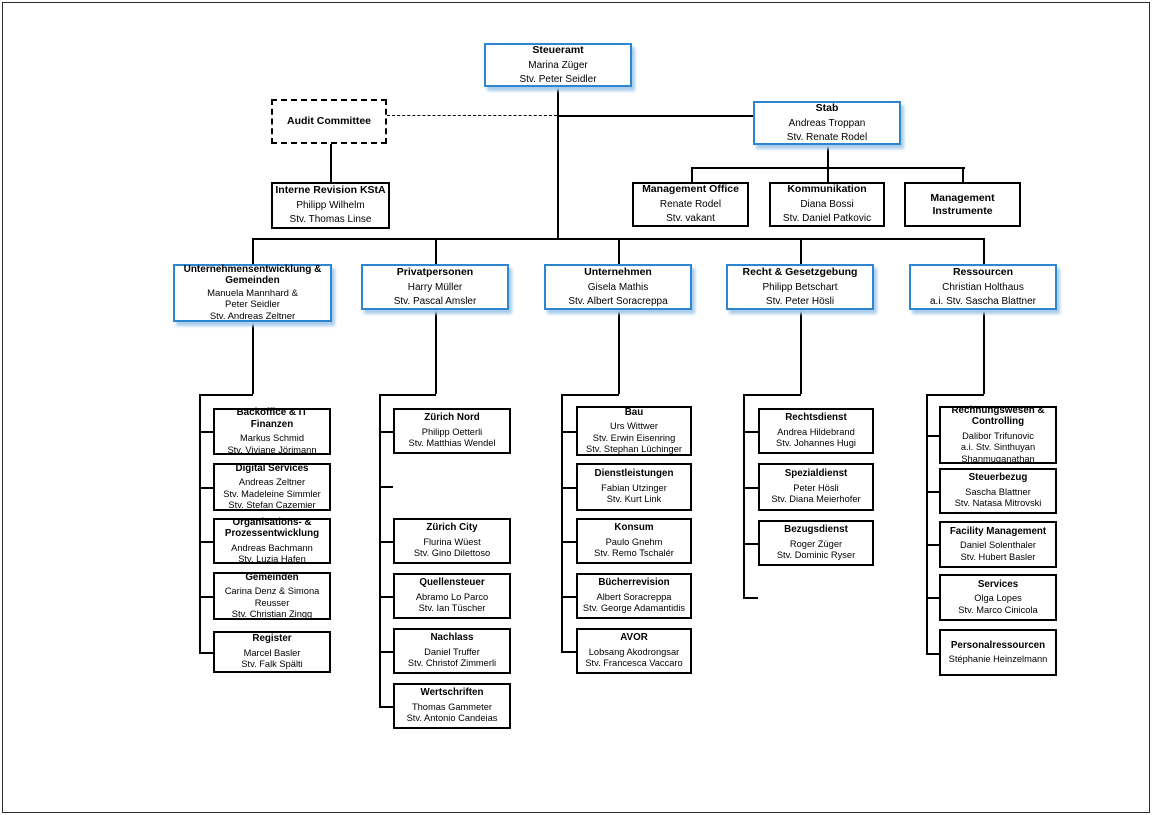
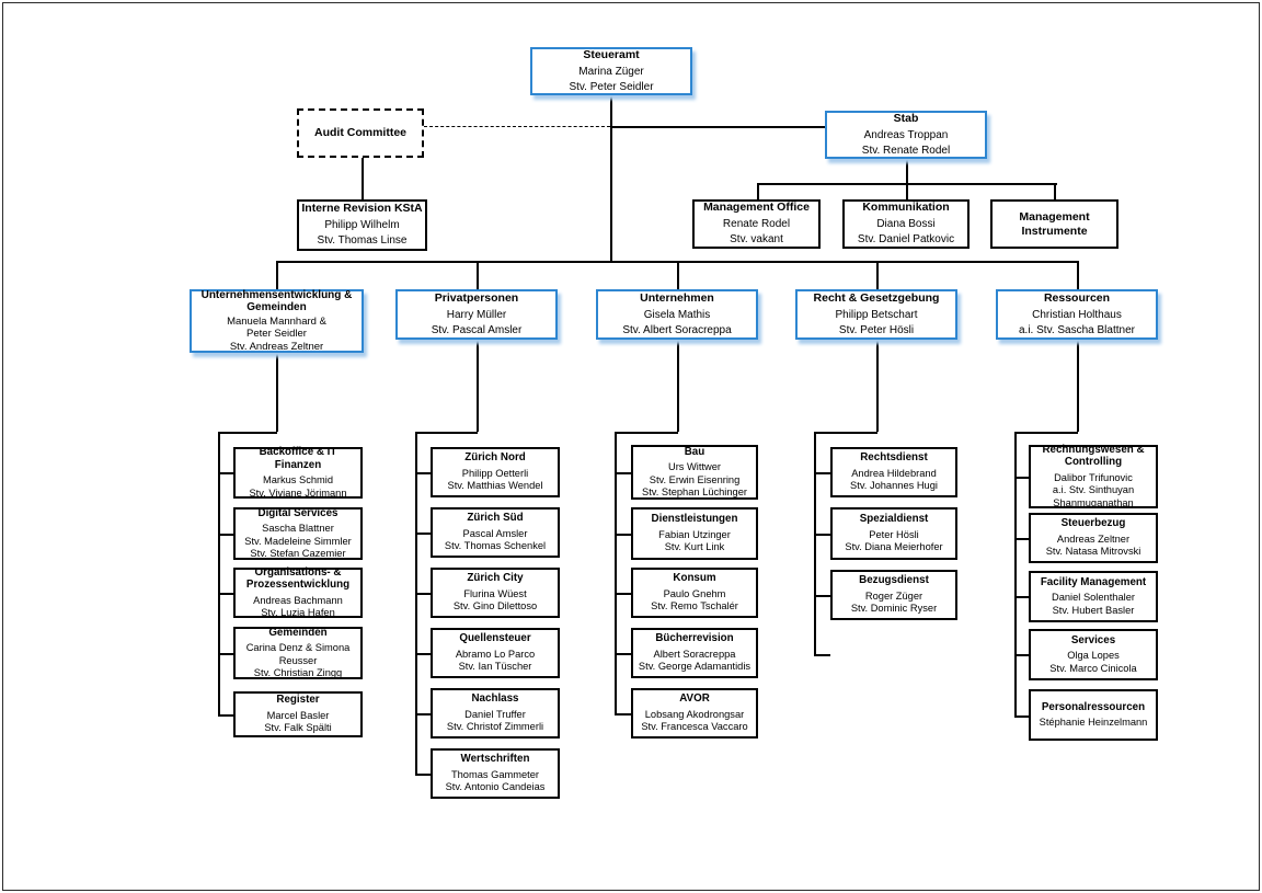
  Steueramt
  Marina Züger
  Stv. Peter Seidler
  Audit Committee
  Stab
  Andreas Troppan
  Stv. Renate Rodel
  Interne Revision KStA
  Philipp Wilhelm
  Stv. Thomas Linse
  Management Office
  Renate Rodel
  Stv. vakant
  Kommunikation
  Diana Bossi
  Stv. Daniel Patkovic
  Management
  Instrumente
  Unternehmensentwicklung &
  Gemeinden
  Manuela Mannhard &
  Peter Seidler
  Stv. Andreas Zeltner
  Privatpersonen
  Harry Müller
  Stv. Pascal Amsler
  Unternehmen
  Gisela Mathis
  Stv. Albert Soracreppa
  Recht & Gesetzgebung
  Philipp Betschart
  Stv. Peter Hösli
  Ressourcen
  Christian Holthaus
  a.i. Stv. Sascha Blattner
  Backoffice & IT
  Finanzen
  Markus Schmid
  Stv. Viviane Jörimann
  Digital Services
- Andreas Zeltner
+ Sascha Blattner
  Stv. Madeleine Simmler
  Stv. Stefan Cazemier
  Organisations- &
  Prozessentwicklung
  Andreas Bachmann
  Stv. Luzia Hafen
  Gemeinden
  Carina Denz & Simona
  Reusser
  Stv. Christian Zingg
  Register
  Marcel Basler
  Stv. Falk Spälti
  Zürich Nord
  Philipp Oetterli
  Stv. Matthias Wendel
+ Zürich Süd
+ Pascal Amsler
+ Stv. Thomas Schenkel
  Zürich City
  Flurina Wüest
  Stv. Gino Dilettoso
  Quellensteuer
  Abramo Lo Parco
  Stv. Ian Tüscher
  Nachlass
  Daniel Truffer
  Stv. Christof Zimmerli
  Wertschriften
  Thomas Gammeter
  Stv. Antonio Candeias
  Bau
  Urs Wittwer
  Stv. Erwin Eisenring
  Stv. Stephan Lüchinger
  Dienstleistungen
  Fabian Utzinger
  Stv. Kurt Link
  Konsum
  Paulo Gnehm
  Stv. Remo Tschalér
  Bücherrevision
  Albert Soracreppa
  Stv. George Adamantidis
  AVOR
  Lobsang Akodrongsar
  Stv. Francesca Vaccaro
  Rechtsdienst
  Andrea Hildebrand
  Stv. Johannes Hugi
  Spezialdienst
  Peter Hösli
  Stv. Diana Meierhofer
  Bezugsdienst
  Roger Züger
  Stv. Dominic Ryser
  Rechnungswesen &
  Controlling
  Dalibor Trifunovic
  a.i. Stv. Sinthuyan
  Shanmuganathan
  Steuerbezug
- Sascha Blattner
+ Andreas Zeltner
  Stv. Natasa Mitrovski
  Facility Management
  Daniel Solenthaler
  Stv. Hubert Basler
  Services
  Olga Lopes
  Stv. Marco Cinicola
  Personalressourcen
  Stéphanie Heinzelmann
